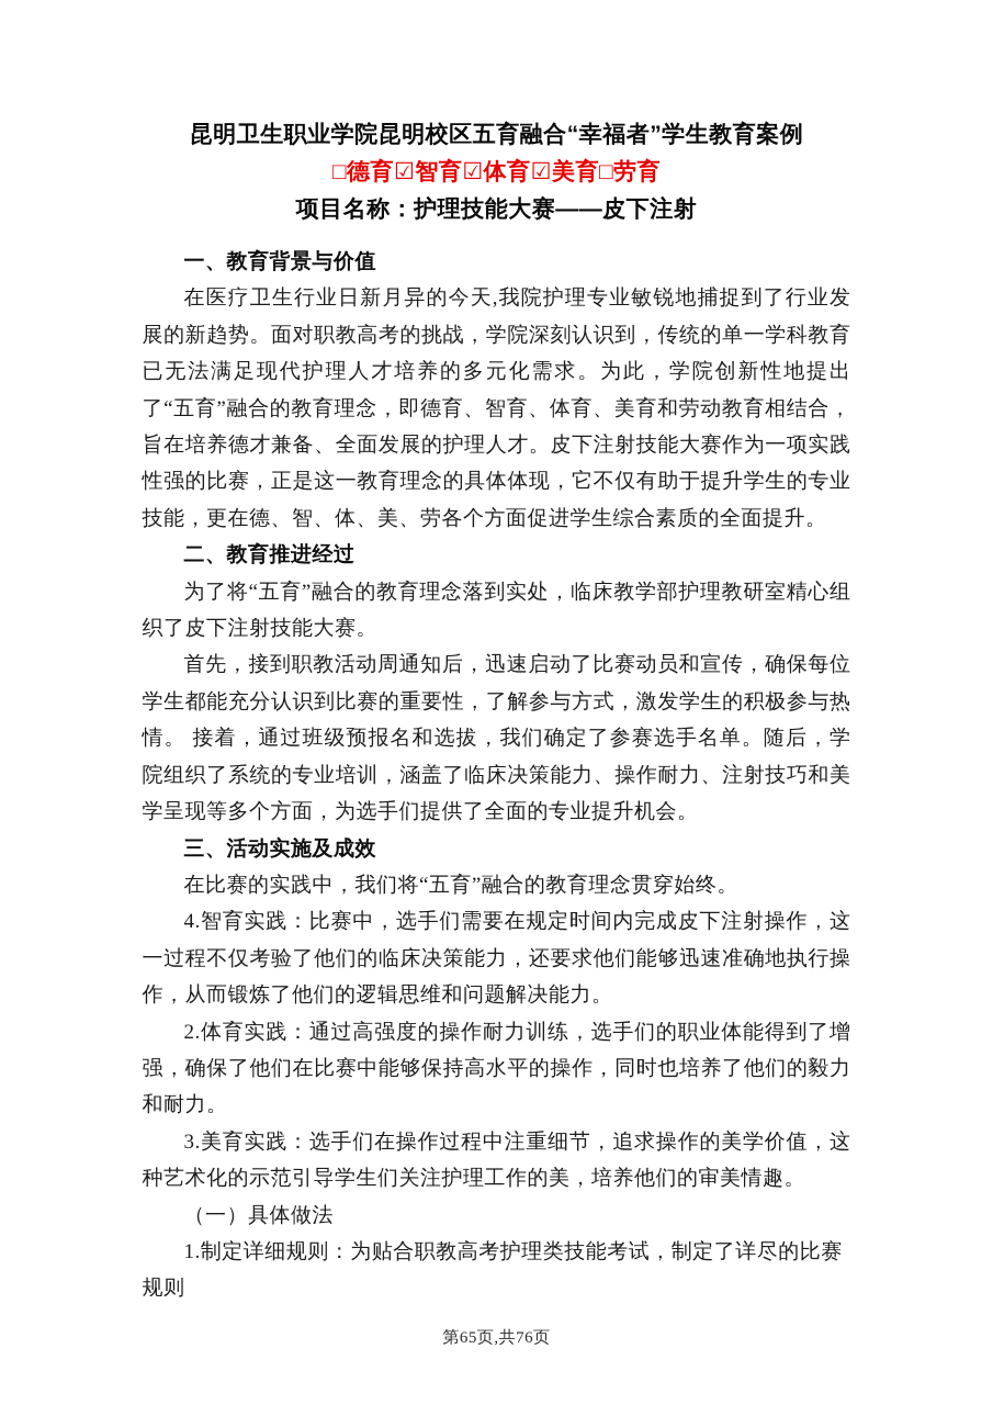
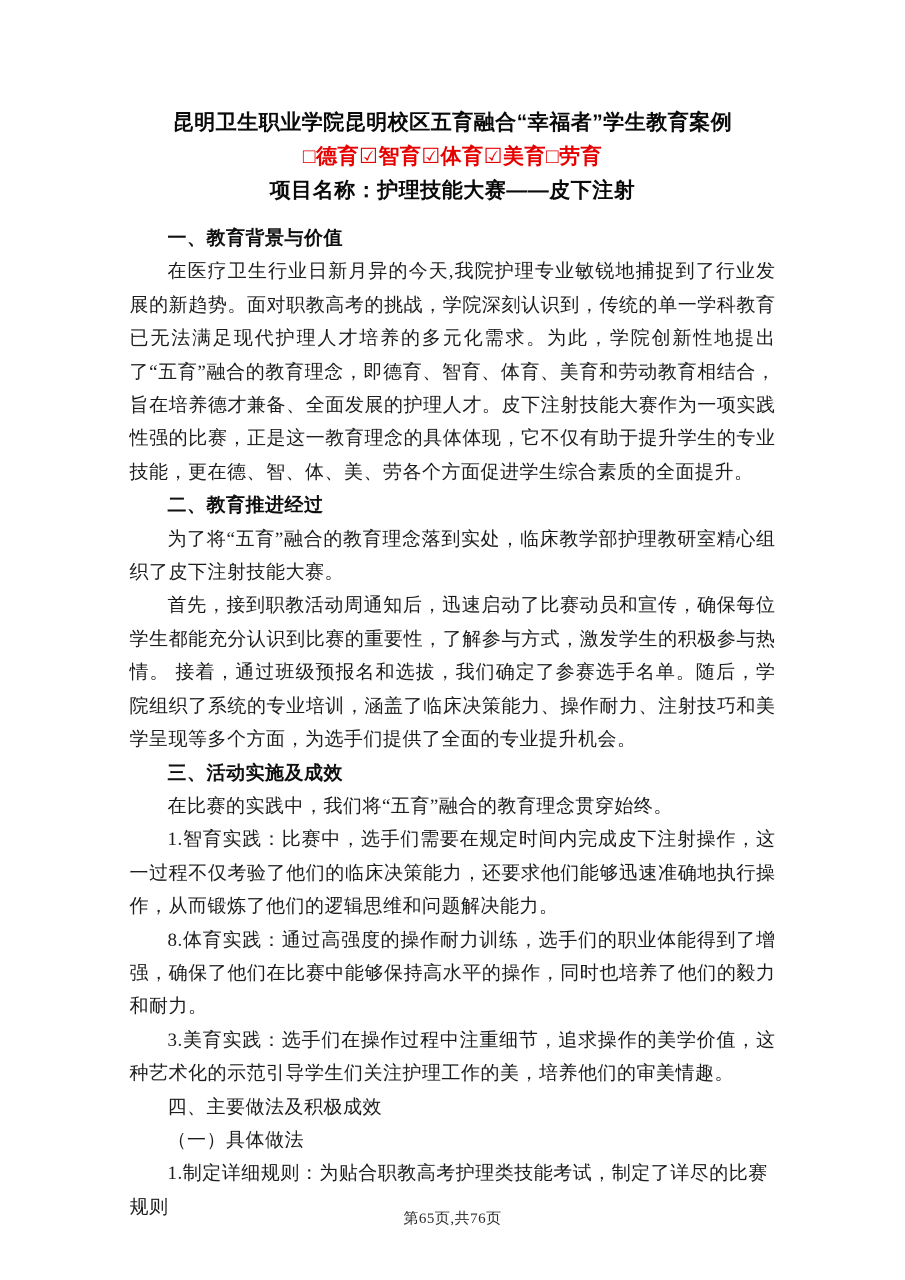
  昆明卫生职业学院昆明校区五育融合“幸福者”学生教育案例
  □德育☑智育☑体育☑美育□劳育
  项目名称：护理技能大赛——皮下注射
  一、教育背景与价值
  在医疗卫生行业日新月异的今天,我院护理专业敏锐地捕捉到了行业发展的新趋势。面对职教高考的挑战，学院深刻认识到，传统的单一学科教育已无法满足现代护理人才培养的多元化需求。为此，学院创新性地提出了“五育”融合的教育理念，即德育、智育、体育、美育和劳动教育相结合，旨在培养德才兼备、全面发展的护理人才。皮下注射技能大赛作为一项实践性强的比赛，正是这一教育理念的具体体现，它不仅有助于提升学生的专业技能，更在德、智、体、美、劳各个方面促进学生综合素质的全面提升。
  二、教育推进经过
  为了将“五育”融合的教育理念落到实处，临床教学部护理教研室精心组织了皮下注射技能大赛。
  首先，接到职教活动周通知后，迅速启动了比赛动员和宣传，确保每位学生都能充分认识到比赛的重要性，了解参与方式，激发学生的积极参与热情。 接着，通过班级预报名和选拔，我们确定了参赛选手名单。随后，学院组织了系统的专业培训，涵盖了临床决策能力、操作耐力、注射技巧和美学呈现等多个方面，为选手们提供了全面的专业提升机会。
  三、活动实施及成效
  在比赛的实践中，我们将“五育”融合的教育理念贯穿始终。
- 4.智育实践：比赛中，选手们需要在规定时间内完成皮下注射操作，这一过程不仅考验了他们的临床决策能力，还要求他们能够迅速准确地执行操作，从而锻炼了他们的逻辑思维和问题解决能力。
+ 1.智育实践：比赛中，选手们需要在规定时间内完成皮下注射操作，这一过程不仅考验了他们的临床决策能力，还要求他们能够迅速准确地执行操作，从而锻炼了他们的逻辑思维和问题解决能力。
- 2.体育实践：通过高强度的操作耐力训练，选手们的职业体能得到了增强，确保了他们在比赛中能够保持高水平的操作，同时也培养了他们的毅力和耐力。
+ 8.体育实践：通过高强度的操作耐力训练，选手们的职业体能得到了增强，确保了他们在比赛中能够保持高水平的操作，同时也培养了他们的毅力和耐力。
  3.美育实践：选手们在操作过程中注重细节，追求操作的美学价值，这种艺术化的示范引导学生们关注护理工作的美，培养他们的审美情趣。
+ 四、主要做法及积极成效
  （一）具体做法
  1.制定详细规则：为贴合职教高考护理类技能考试，制定了详尽的比赛规则
  第65页,共76页
